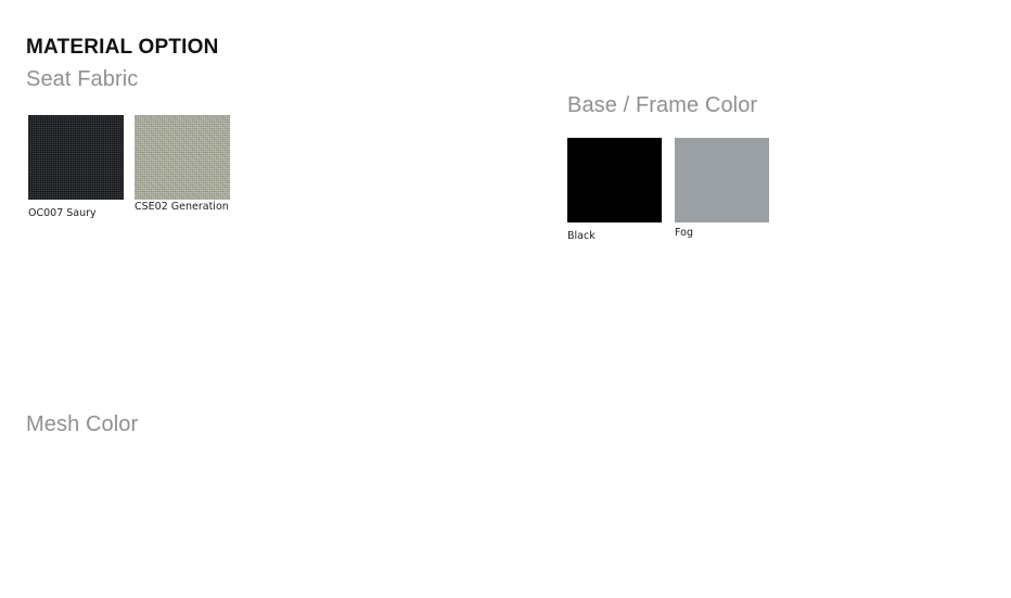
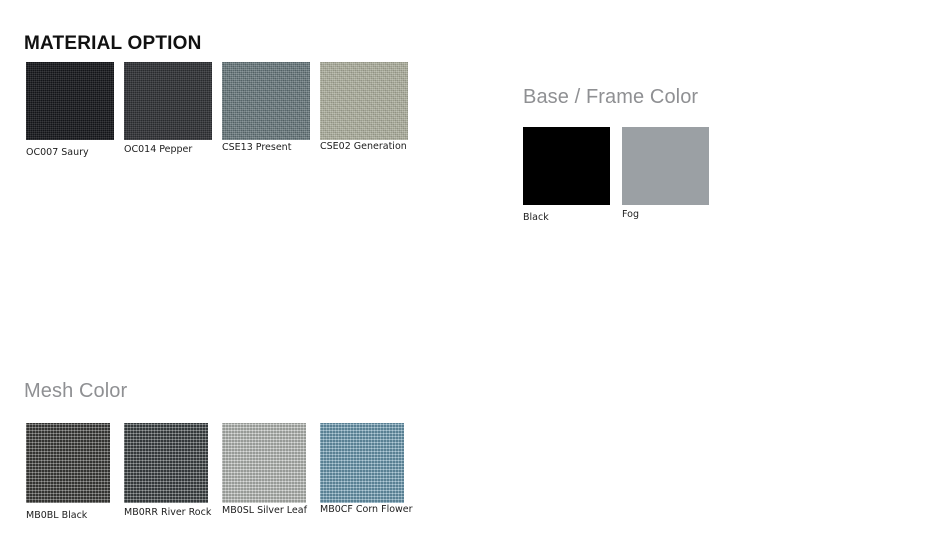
  MATERIAL OPTION
- Seat Fabric
  OC007 Saury
+ OC014 Pepper
+ CSE13 Present
  CSE02 Generation
  Mesh Color
+ MB0BL Black
+ MB0RR River Rock
+ MB0SL Silver Leaf
+ MB0CF Corn Flower
  Base / Frame Color
  Black
  Fog
